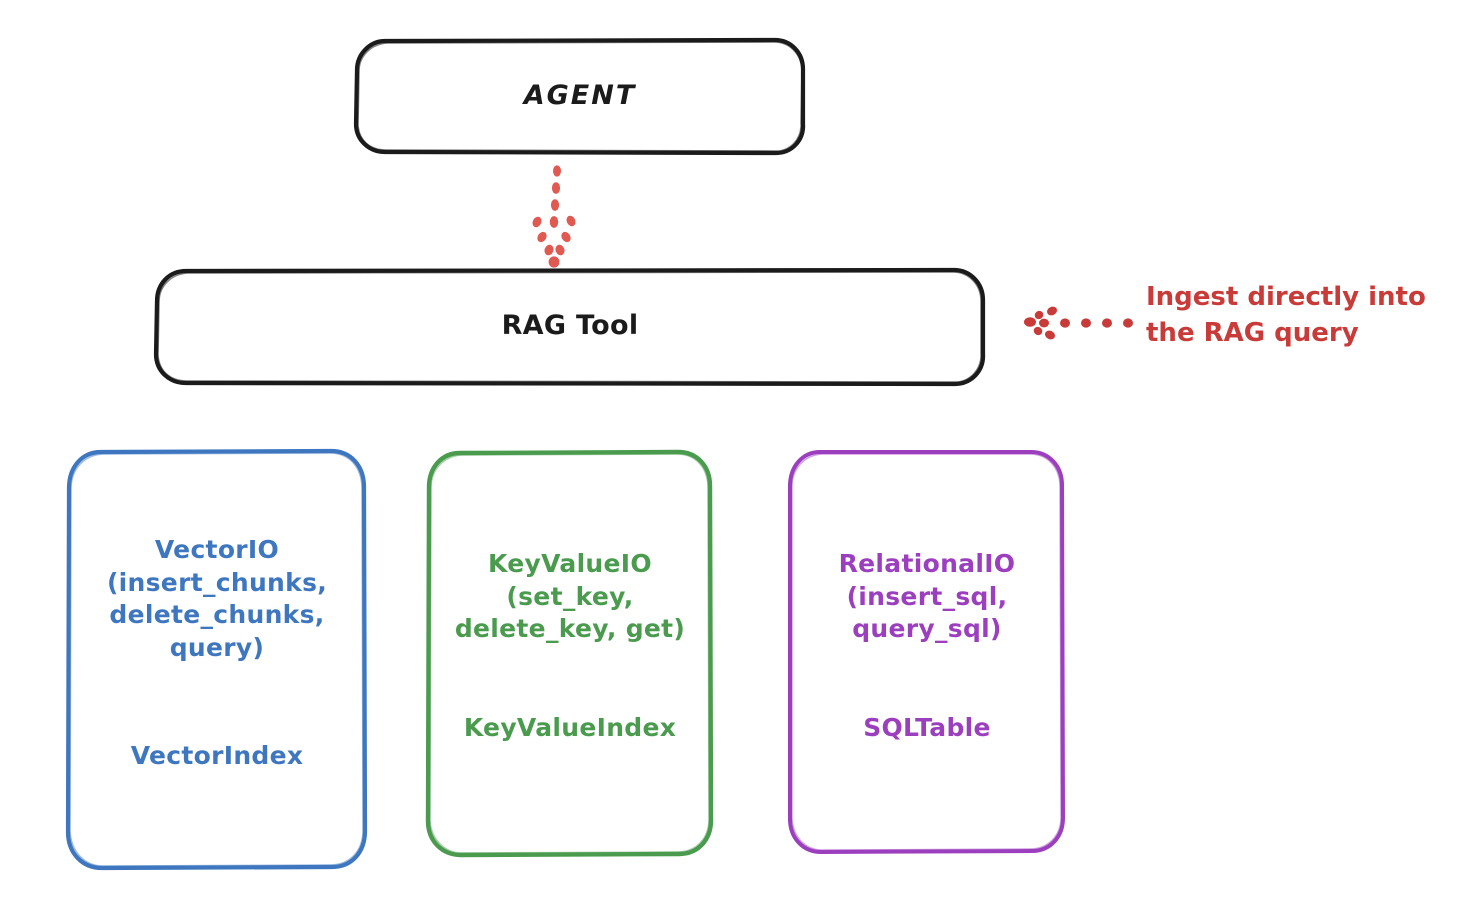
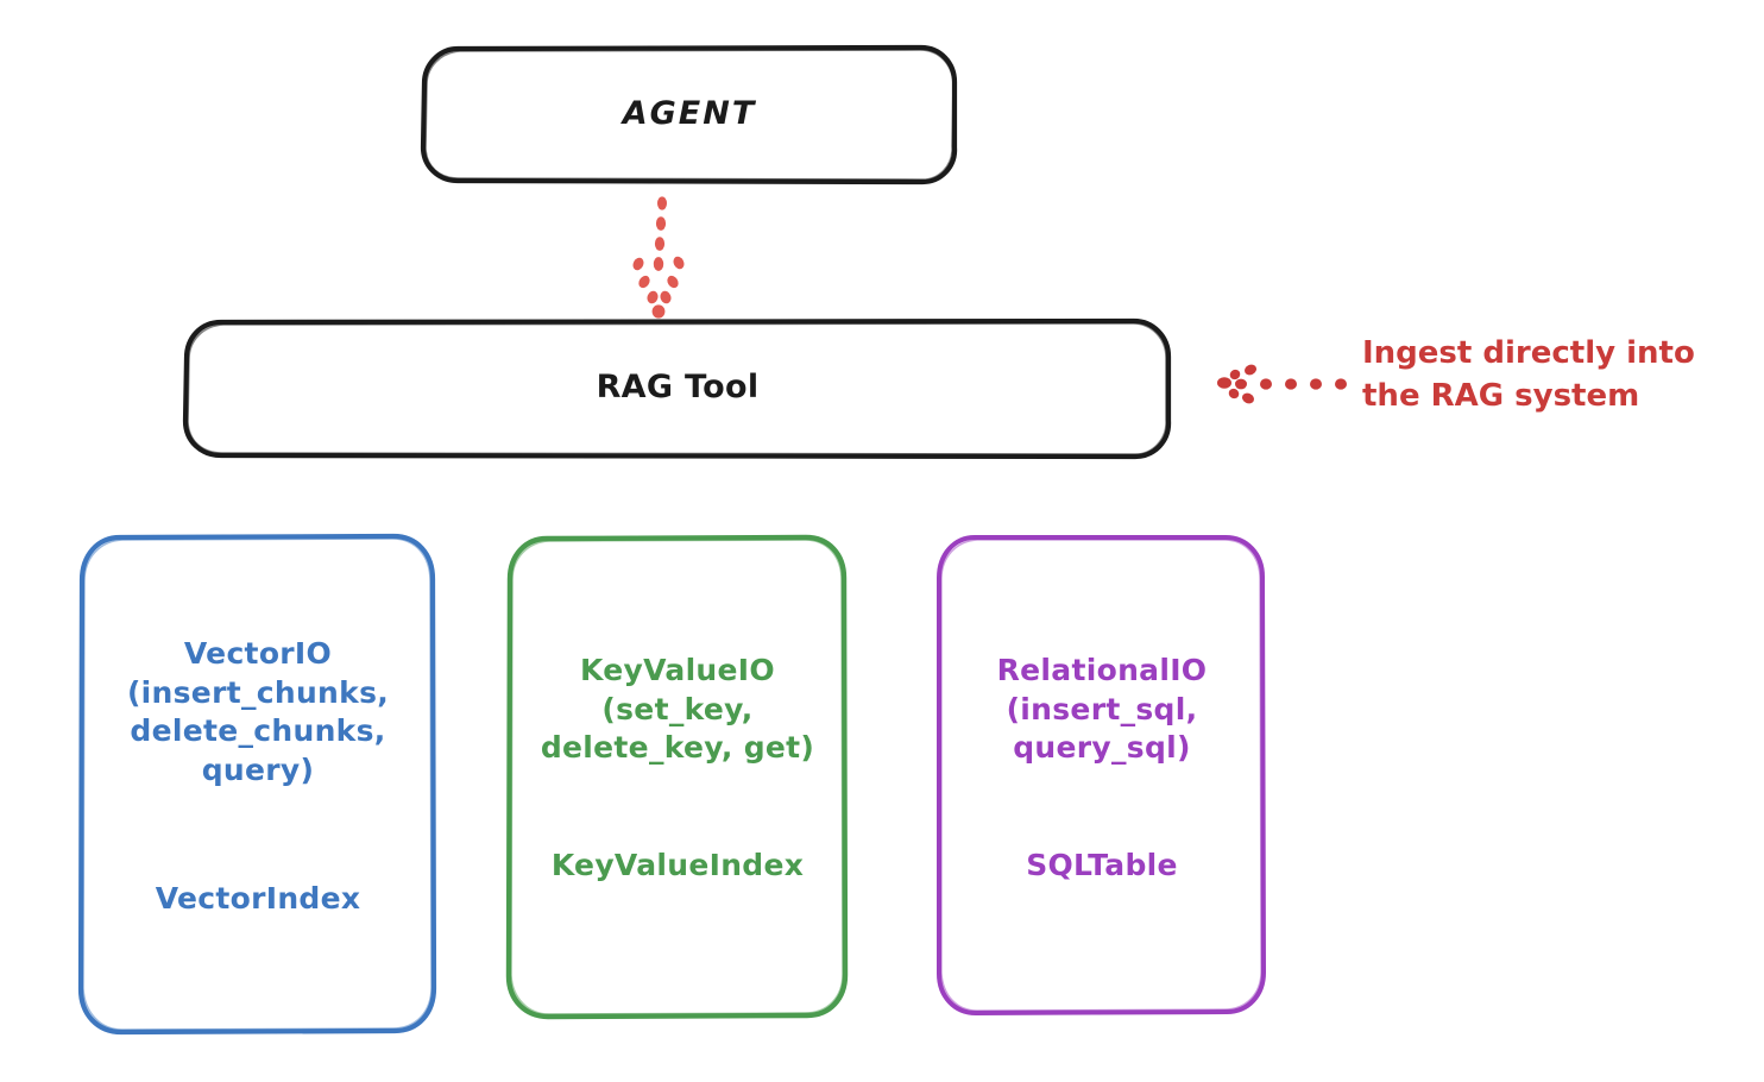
  AGENT
  RAG Tool
- Ingest directly into the RAG query
+ Ingest directly into the RAG system
  VectorIO
  (insert_chunks,
  delete_chunks,
  query)
  VectorIndex
  KeyValueIO
  (set_key,
  delete_key, get)
  KeyValueIndex
  RelationalIO
  (insert_sql,
  query_sql)
  SQLTable
